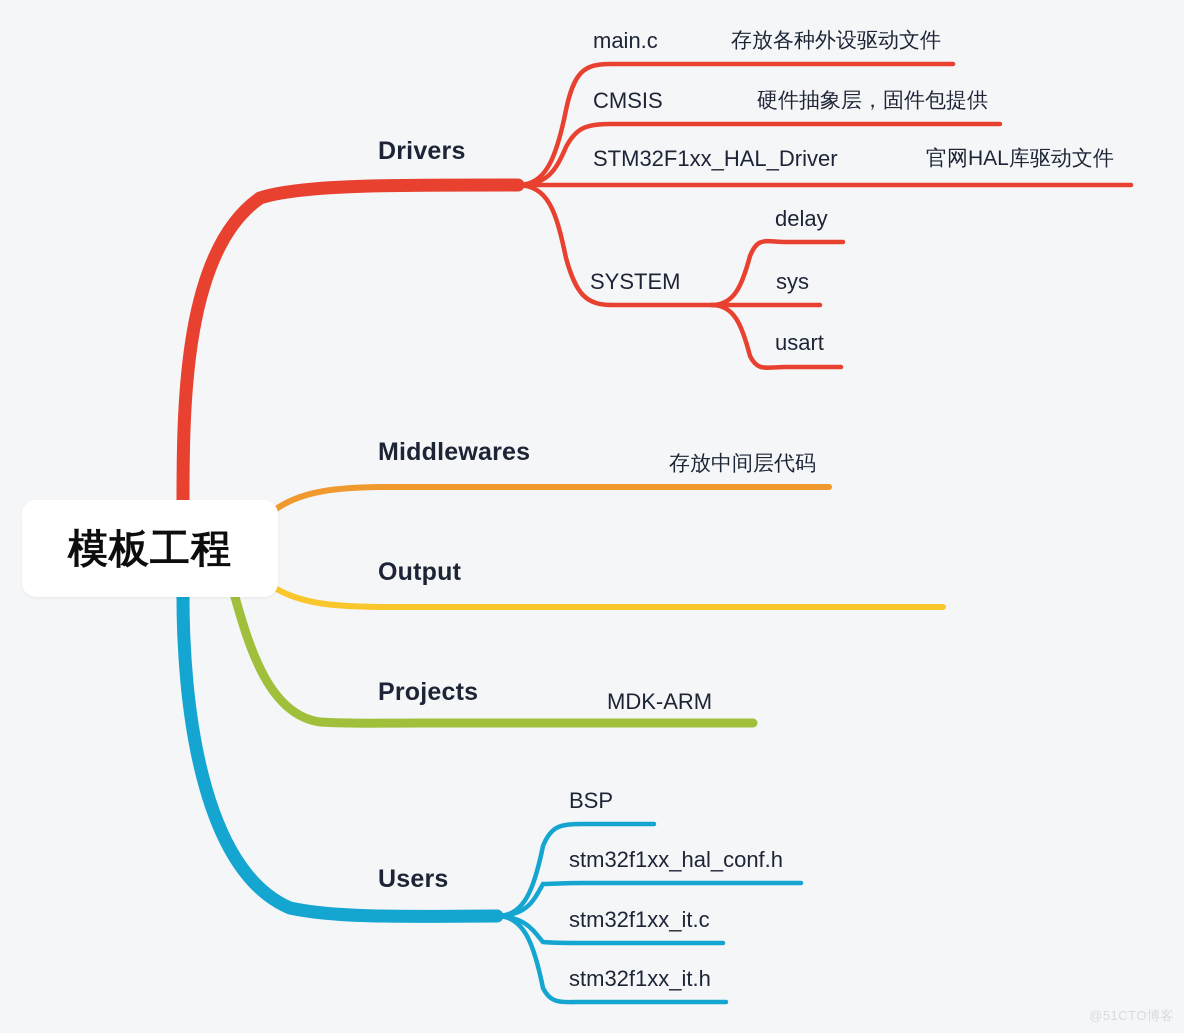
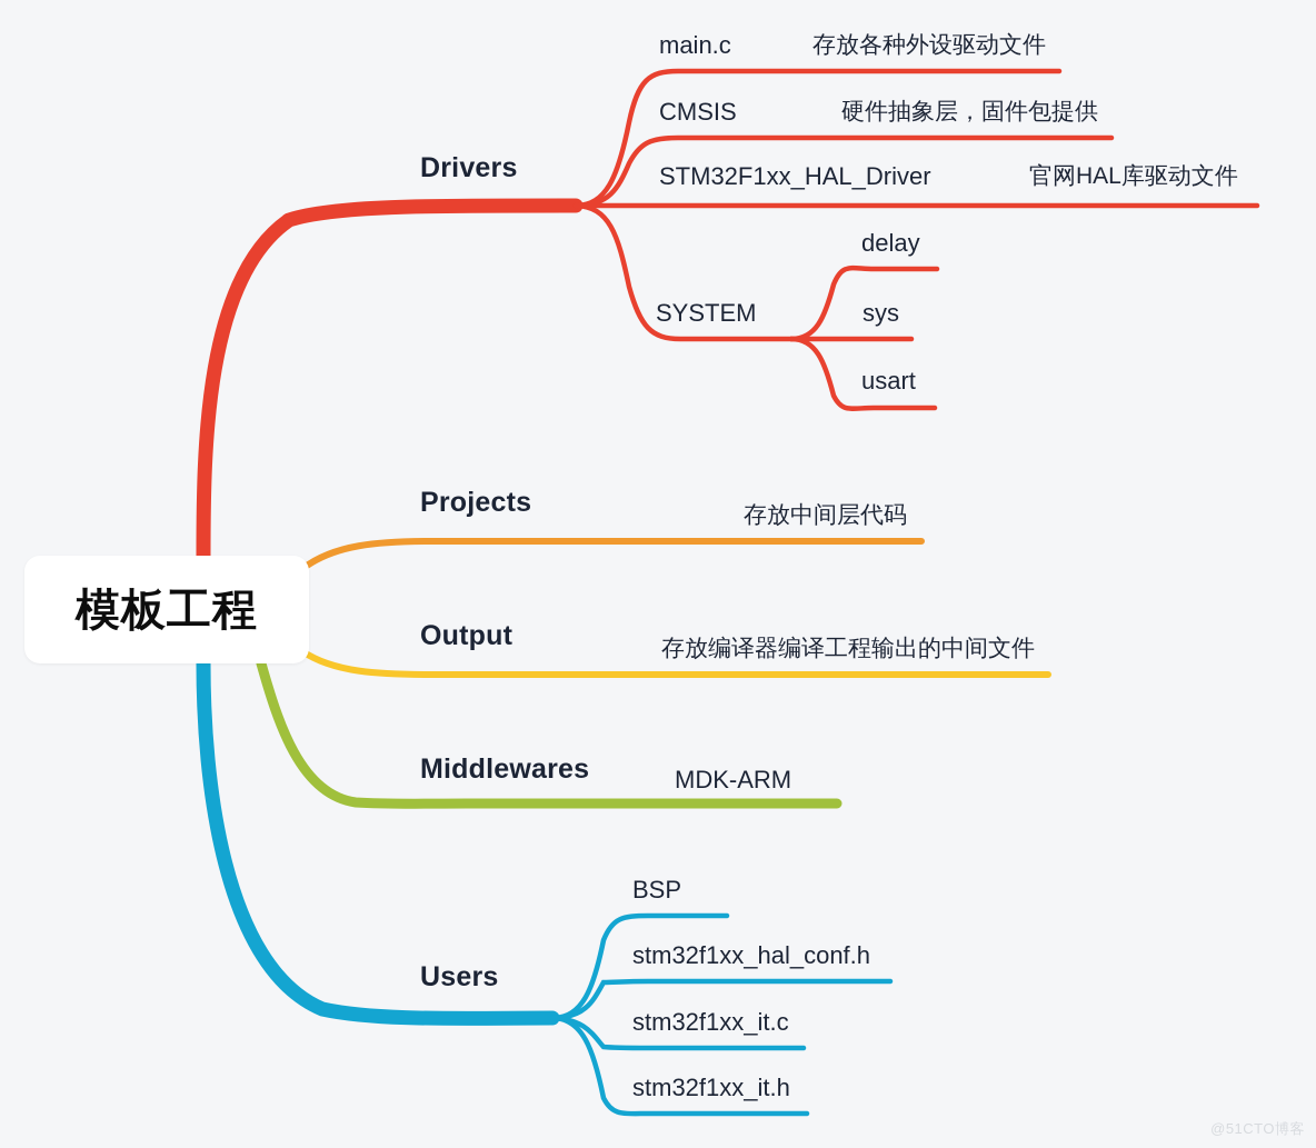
  模板工程
  Drivers
  main.c
  存放各种外设驱动文件
  CMSIS
  硬件抽象层，固件包提供
  STM32F1xx_HAL_Driver
  官网HAL库驱动文件
  SYSTEM
  delay
  sys
  usart
- Middlewares
+ Projects
  存放中间层代码
  Output
+ 存放编译器编译工程输出的中间文件
- Projects
+ Middlewares
  MDK-ARM
  Users
  BSP
  stm32f1xx_hal_conf.h
  stm32f1xx_it.c
  stm32f1xx_it.h
  @51CTO博客
